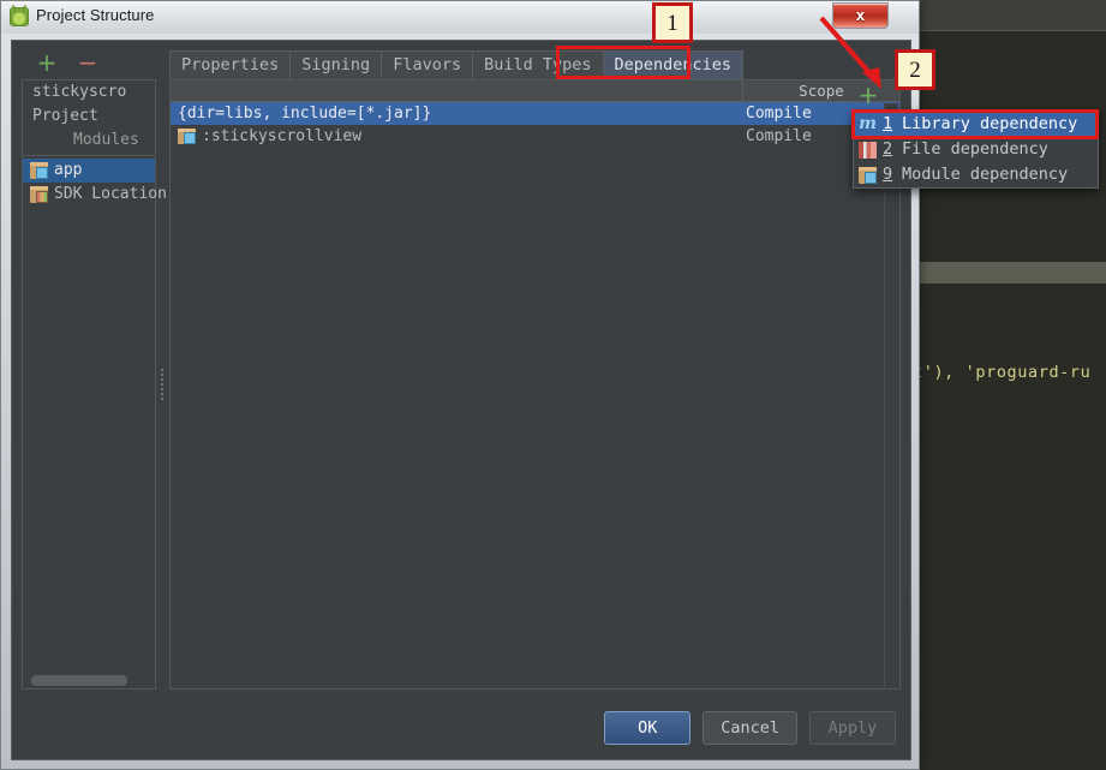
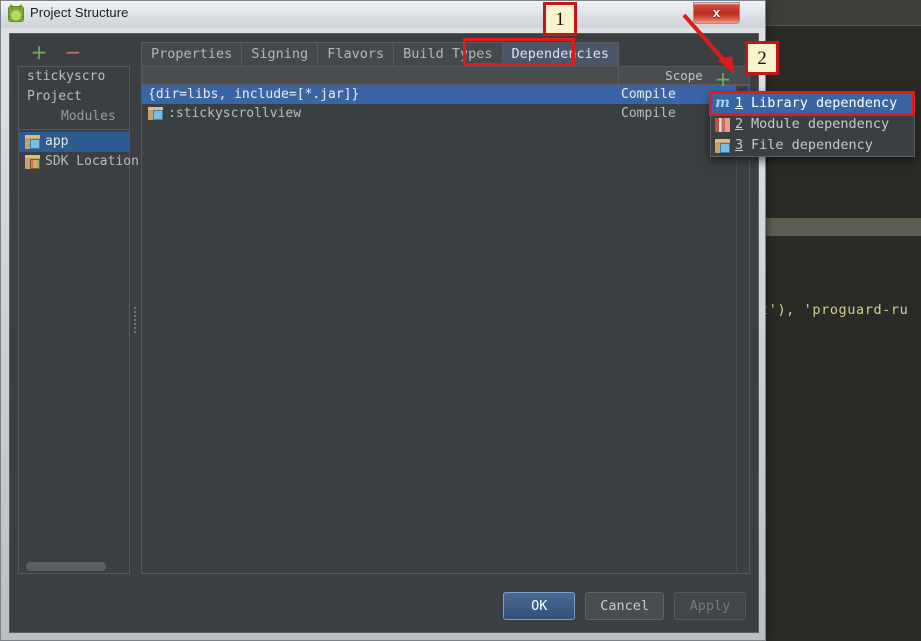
  '), 'proguard-ru
  Project Structure
  x
  +
  −
  stickyscro
  Project
  Modules
  app
  SDK Location
  Properties
  Signing
  Flavors
  Build Types
  Dependencies
  Scope
  {dir=libs, include=[*.jar]}
  Compile
  :stickyscrollview
  Compile
  OK
  Cancel
  Apply
  +
  m
  1
  Library dependency
  2
- File dependency
+ Module dependency
- 9
+ 3
- Module dependency
+ File dependency
  1
  2
